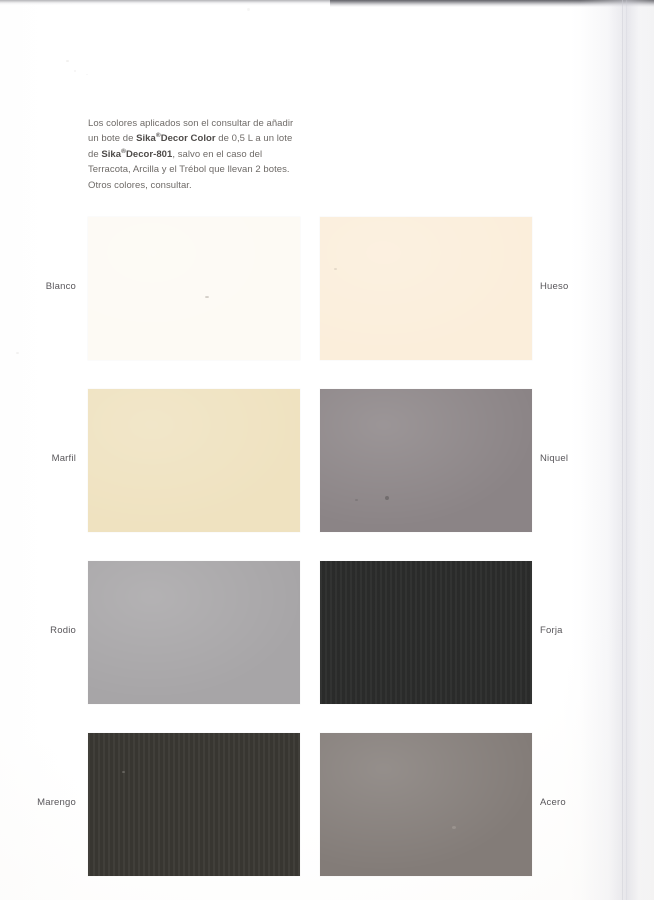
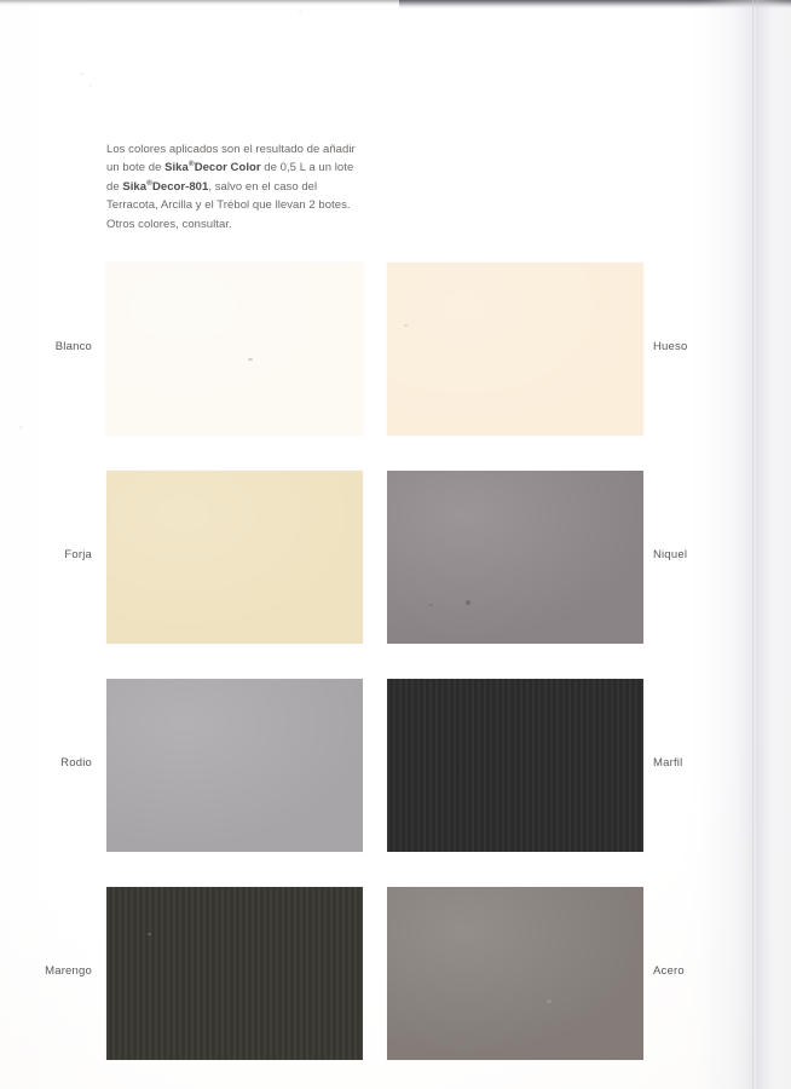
- Los colores aplicados son el consultar de añadir un bote de Sika Decor Color de 0,5 L a un lote de Sika Decor-801, salvo en el caso del Terracota, Arcilla y el Trébol que llevan 2 botes. Otros colores, consultar.
+ Los colores aplicados son el resultado de añadir un bote de Sika Decor Color de 0,5 L a un lote de Sika Decor-801, salvo en el caso del Terracota, Arcilla y el Trébol que llevan 2 botes. Otros colores, consultar.
  Blanco
  Hueso
- Marfil
+ Forja
  Niquel
  Rodio
- Forja
+ Marfil
  Marengo
  Acero
